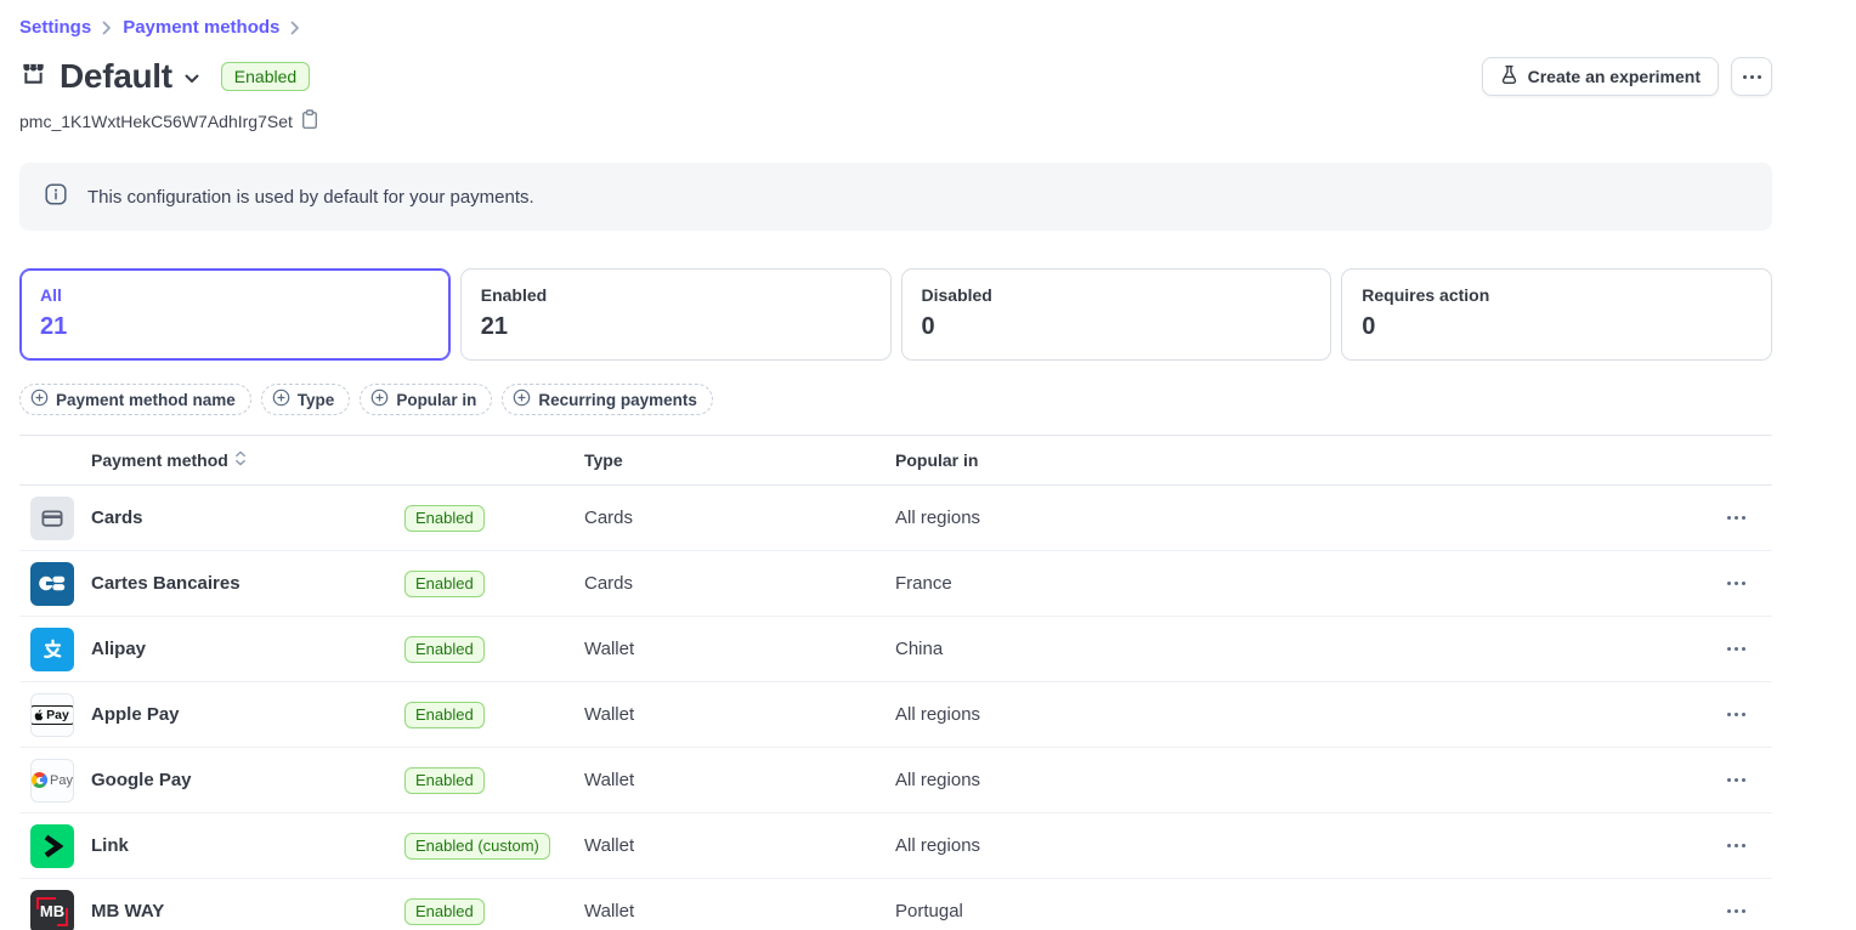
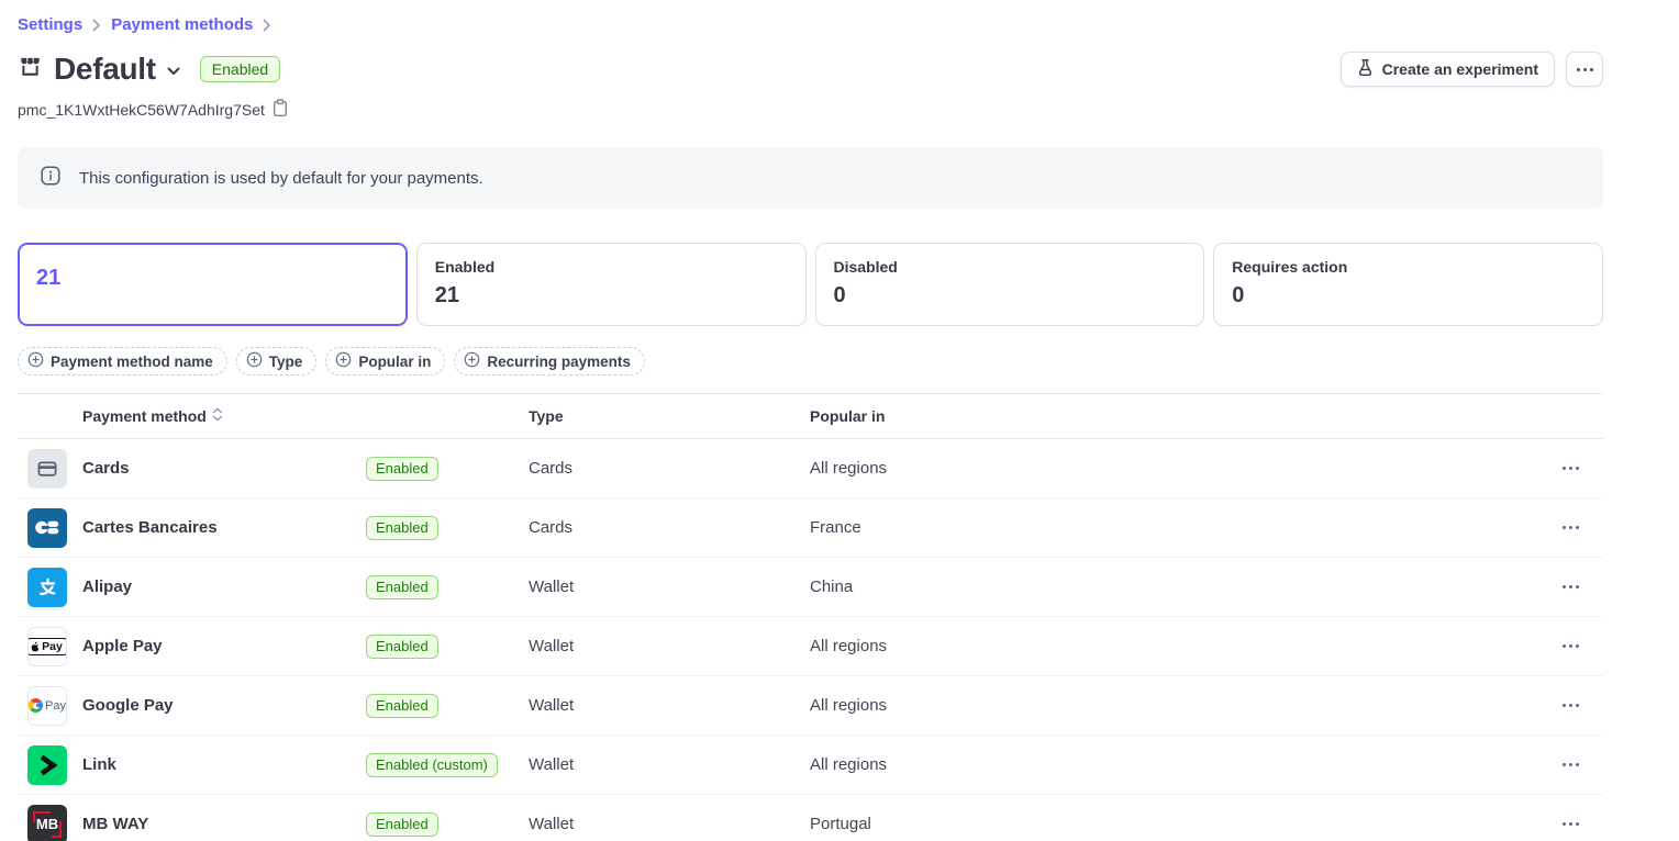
  Settings
  Payment methods
  Default
  Enabled
  Create an experiment
  pmc_1K1WxtHekC56W7AdhIrg7Set
  This configuration is used by default for your payments.
- All
  21
  Enabled
  21
  Disabled
  0
  Requires action
  0
  Payment method name
  Type
  Popular in
  Recurring payments
  Payment method
  Type
  Popular in
  Cards
  Enabled
  Cards
  All regions
  Cartes Bancaires
  Enabled
  Cards
  France
  Alipay
  Enabled
  Wallet
  China
  Pay
  Apple Pay
  Enabled
  Wallet
  All regions
  Pay
  Google Pay
  Enabled
  Wallet
  All regions
  Link
  Enabled (custom)
  Wallet
  All regions
  MB
  MB WAY
  Enabled
  Wallet
  Portugal
